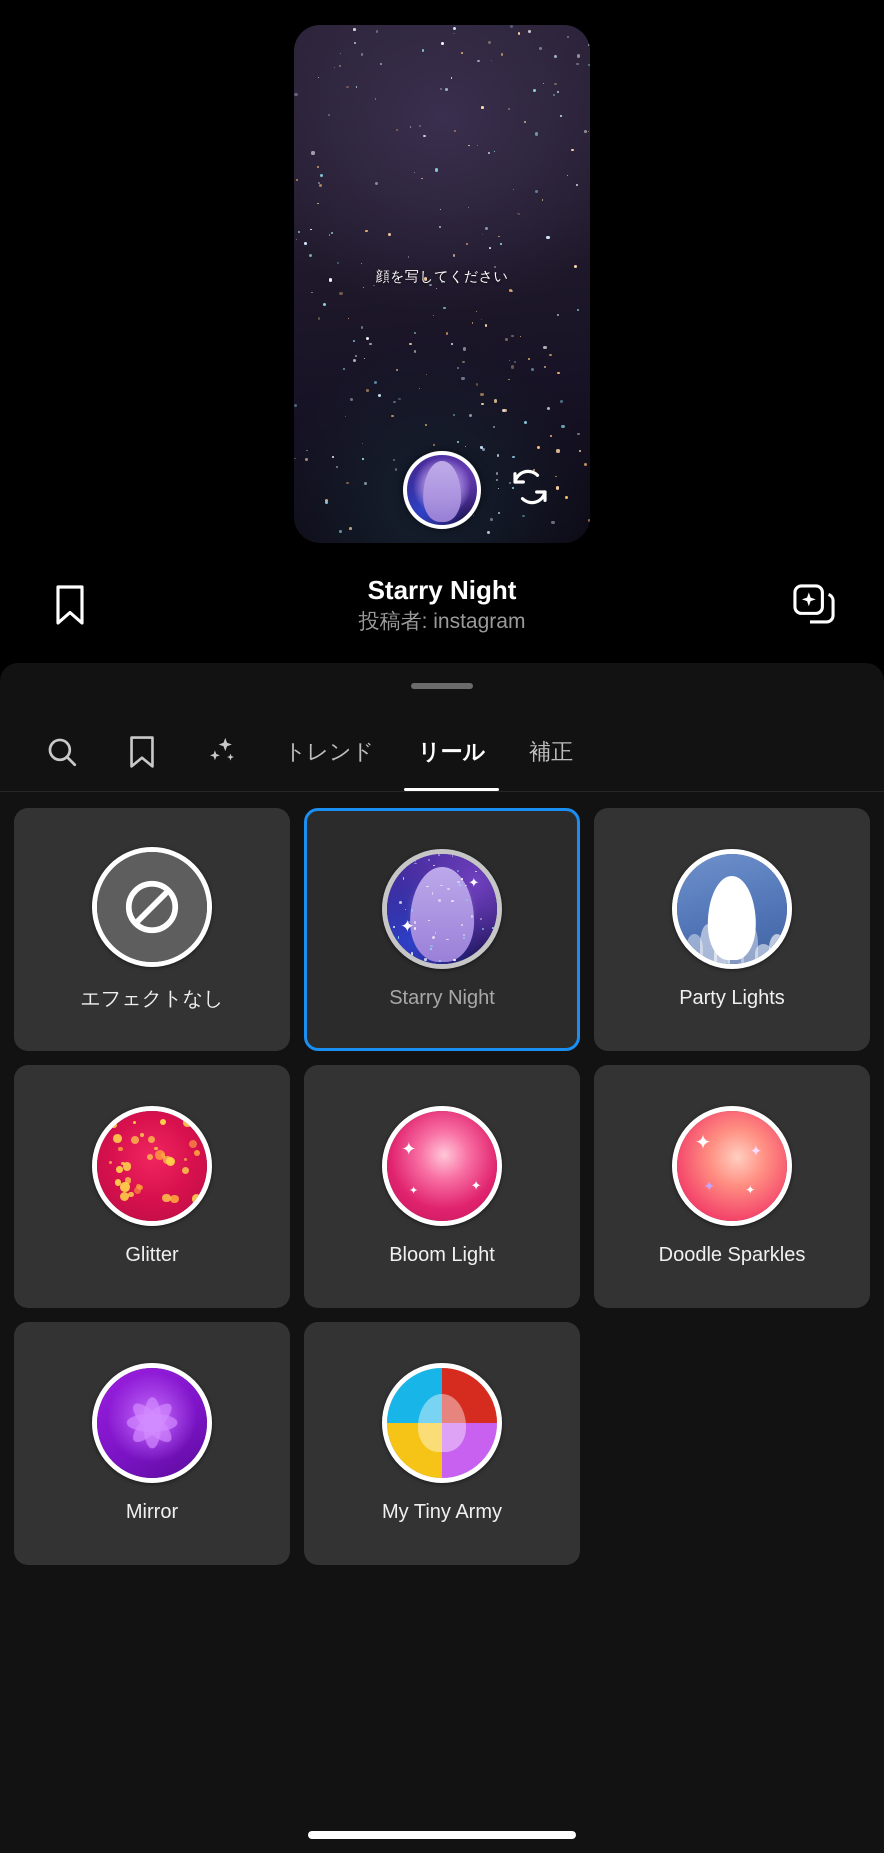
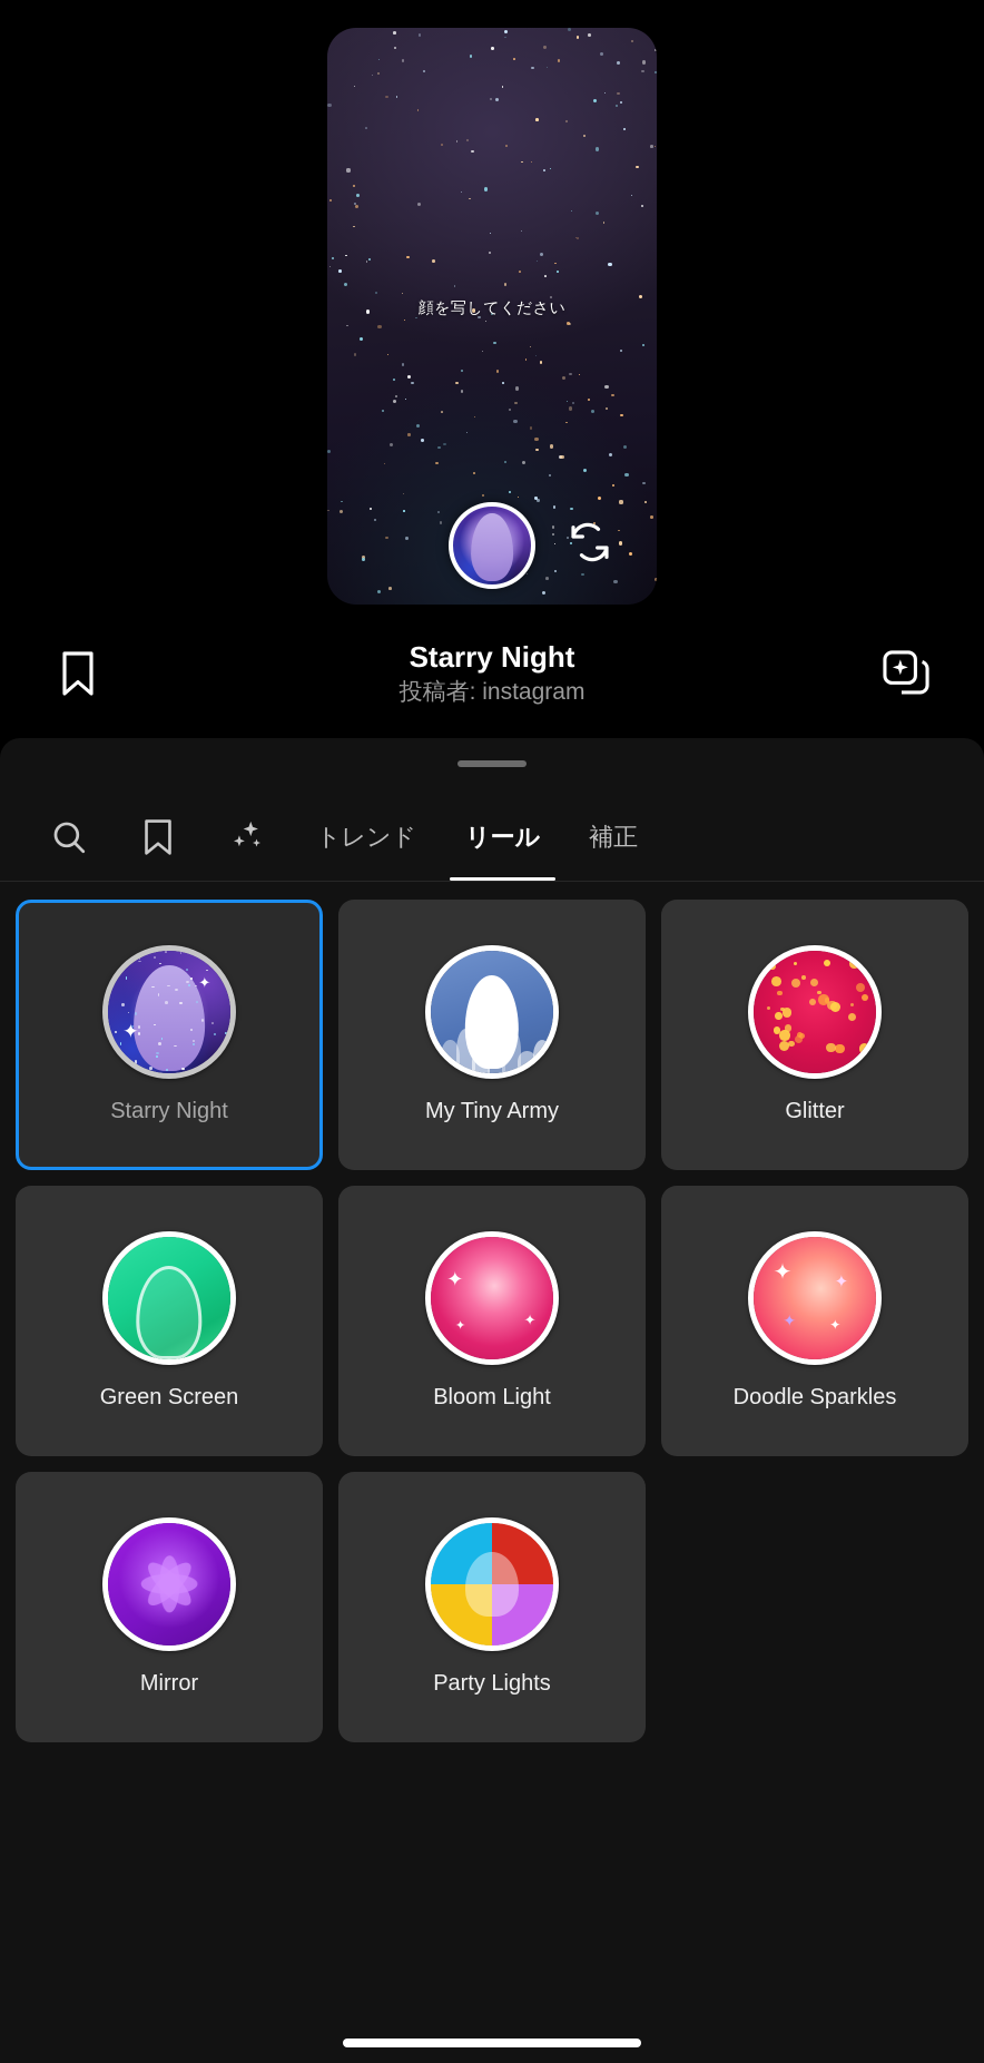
  顔を写してください
  Starry Night
  投稿者: instagram
  トレンド
  リール
  補正
- エフェクトなし
  ✦
  ✦
  Starry Night
- Party Lights
+ My Tiny Army
  Glitter
+ Green Screen
  ✦
  ✦
  ✦
  Bloom Light
  ✦
  ✦
  ✦
  ✦
  Doodle Sparkles
  Mirror
- My Tiny Army
+ Party Lights
